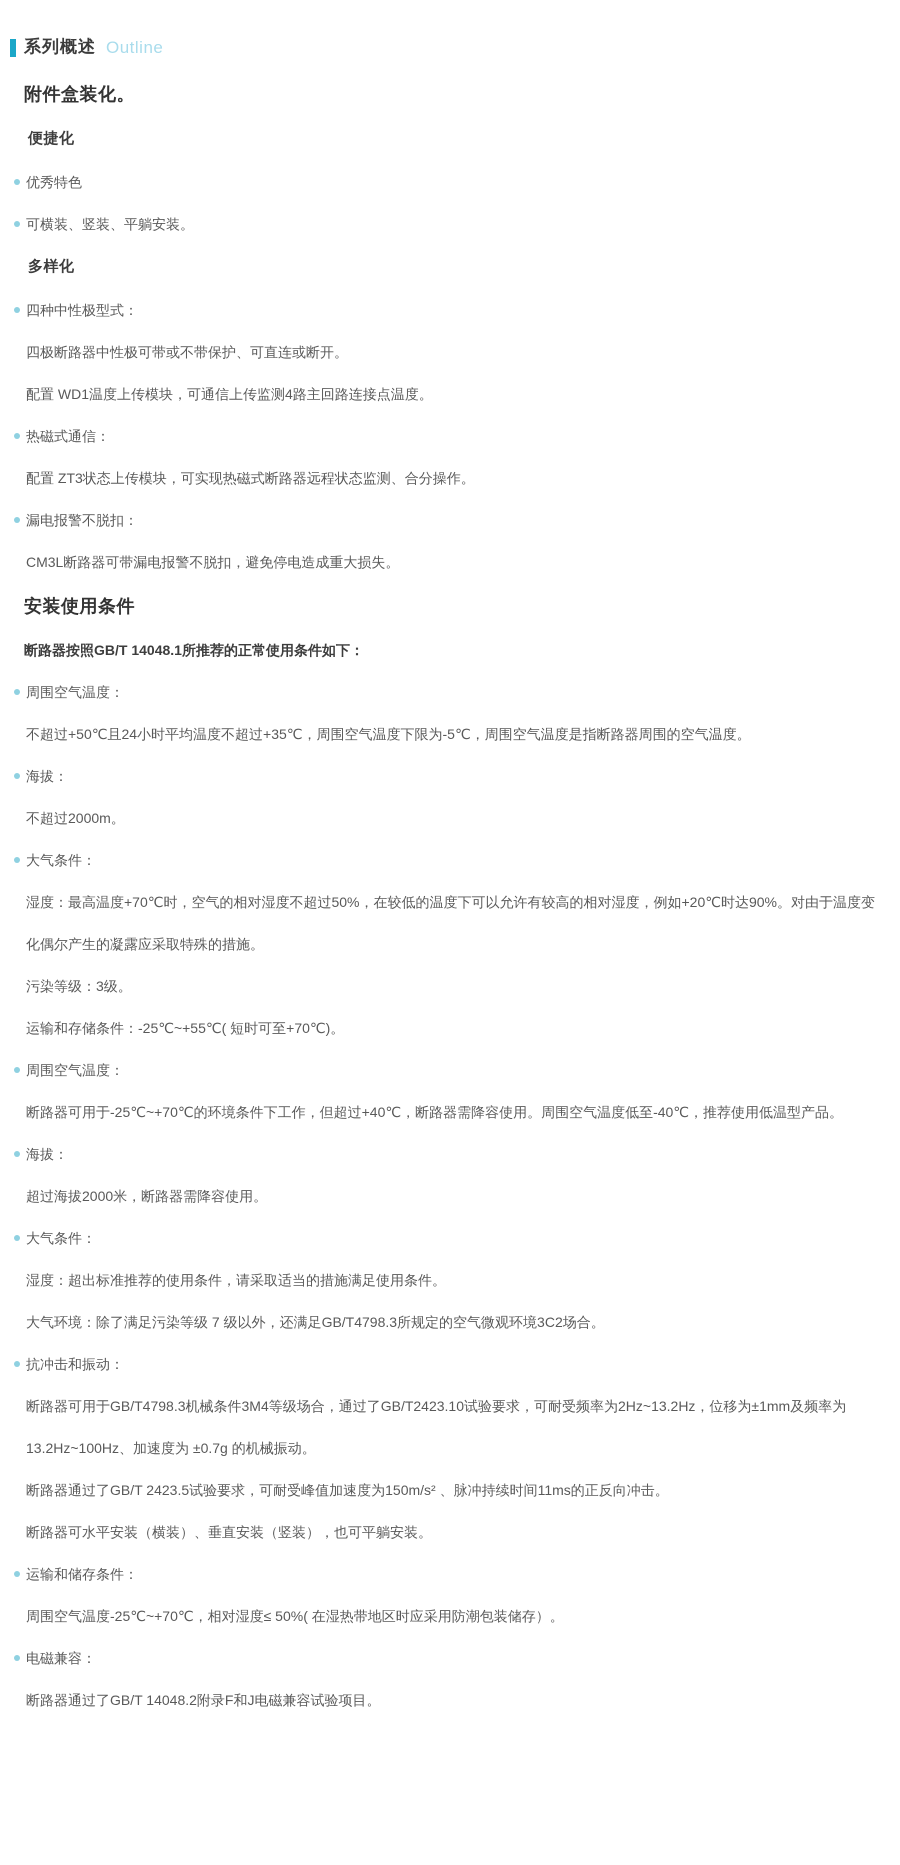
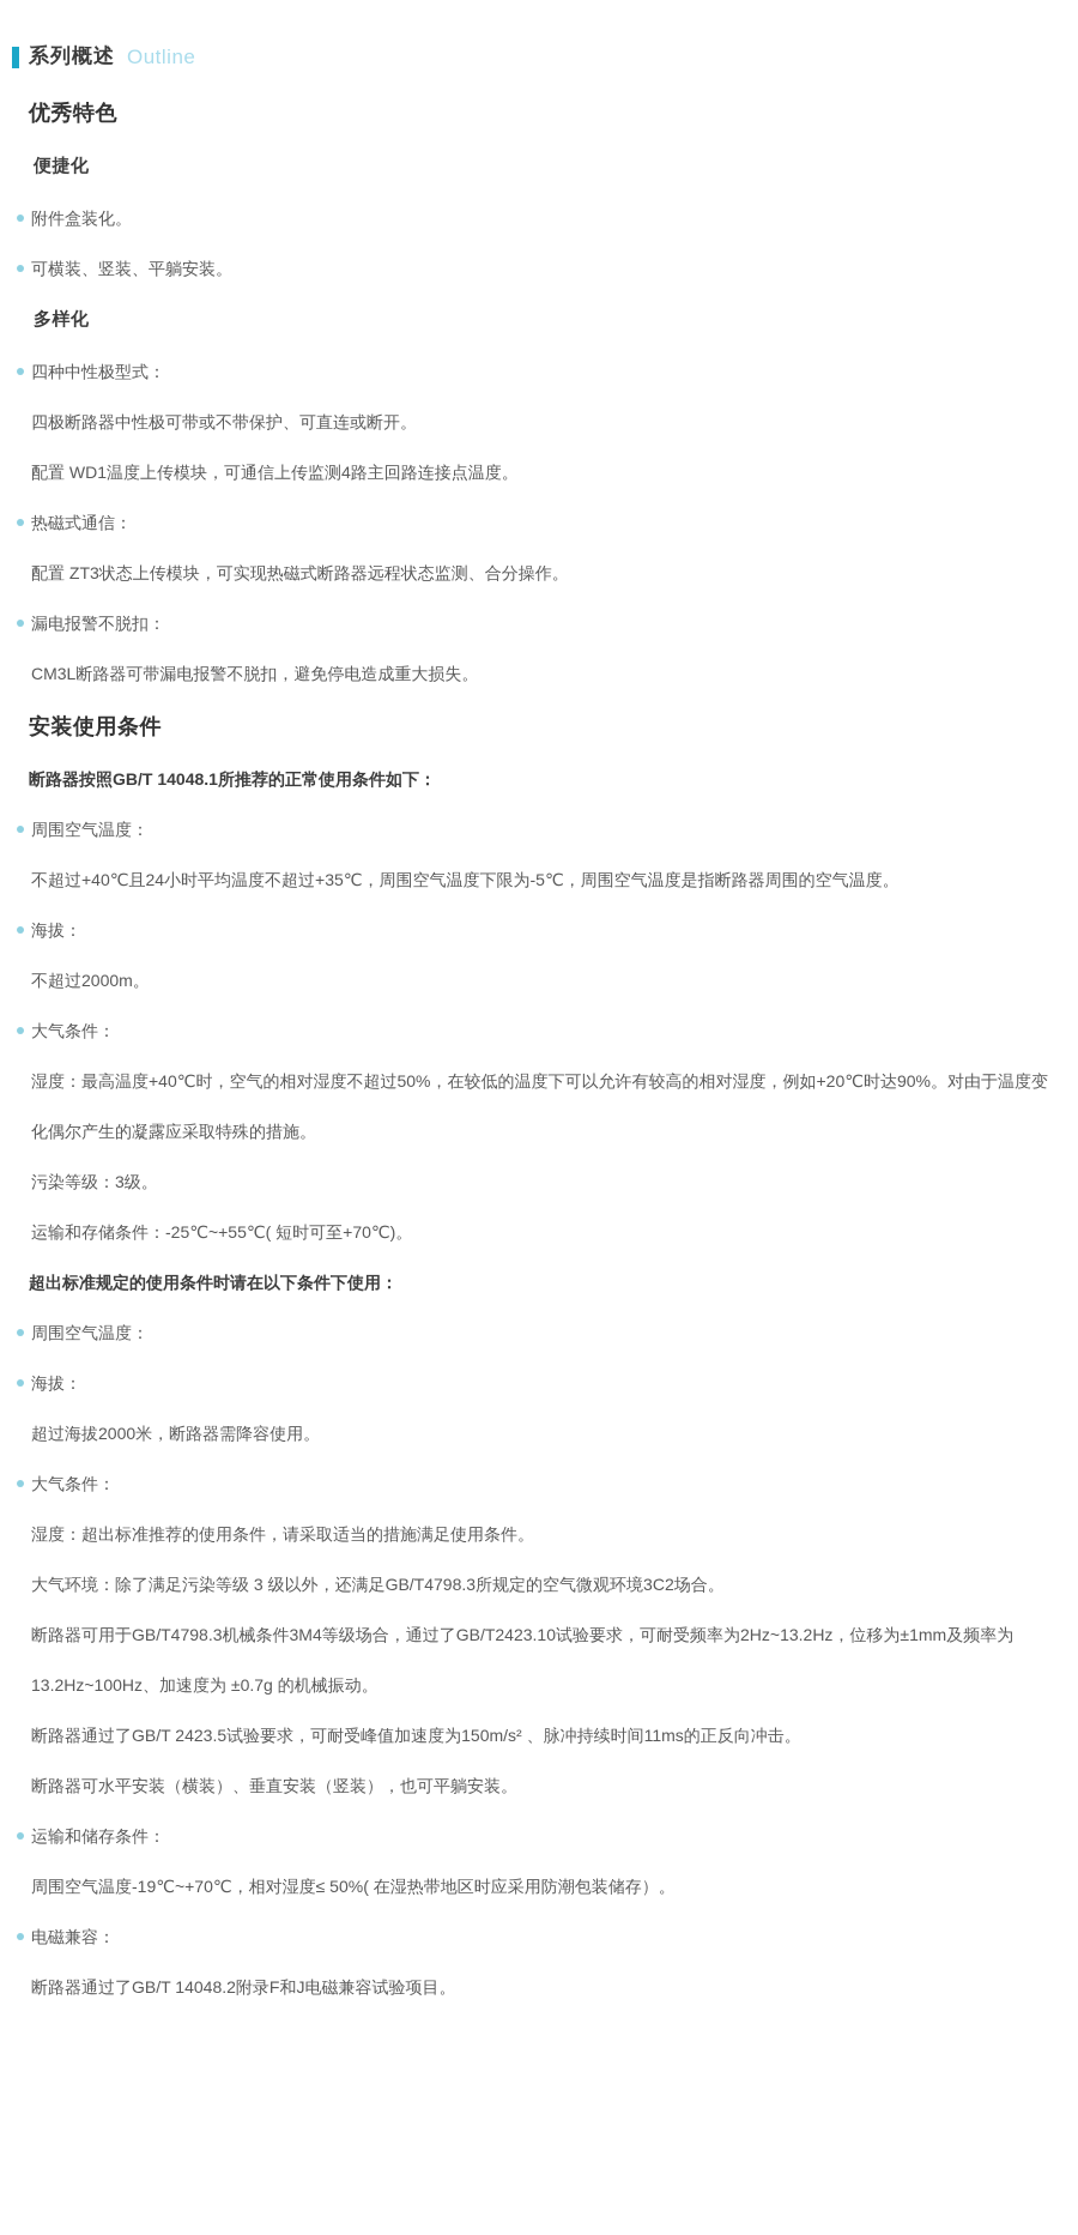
  系列概述
  Outline
- 附件盒装化。
+ 优秀特色
  便捷化
- 优秀特色
+ 附件盒装化。
  可横装、竖装、平躺安装。
  多样化
  四种中性极型式：
  四极断路器中性极可带或不带保护、可直连或断开。
  配置 WD1温度上传模块，可通信上传监测4路主回路连接点温度。
  热磁式通信：
  配置 ZT3状态上传模块，可实现热磁式断路器远程状态监测、合分操作。
  漏电报警不脱扣：
  CM3L断路器可带漏电报警不脱扣，避免停电造成重大损失。
  安装使用条件
  断路器按照GB/T 14048.1所推荐的正常使用条件如下：
  周围空气温度：
- 不超过+50℃且24小时平均温度不超过+35℃，周围空气温度下限为-5℃，周围空气温度是指断路器周围的空气温度。
+ 不超过+40℃且24小时平均温度不超过+35℃，周围空气温度下限为-5℃，周围空气温度是指断路器周围的空气温度。
  海拔：
  不超过2000m。
  大气条件：
- 湿度：最高温度+70℃时，空气的相对湿度不超过50%，在较低的温度下可以允许有较高的相对湿度，例如+20℃时达90%。对由于温度变化偶尔产生的凝露应采取特殊的措施。
+ 湿度：最高温度+40℃时，空气的相对湿度不超过50%，在较低的温度下可以允许有较高的相对湿度，例如+20℃时达90%。对由于温度变化偶尔产生的凝露应采取特殊的措施。
  污染等级：3级。
  运输和存储条件：-25℃~+55℃( 短时可至+70℃)。
+ 超出标准规定的使用条件时请在以下条件下使用：
  周围空气温度：
- 断路器可用于-25℃~+70℃的环境条件下工作，但超过+40℃，断路器需降容使用。周围空气温度低至-40℃，推荐使用低温型产品。
  海拔：
  超过海拔2000米，断路器需降容使用。
  大气条件：
  湿度：超出标准推荐的使用条件，请采取适当的措施满足使用条件。
- 大气环境：除了满足污染等级 7 级以外，还满足GB/T4798.3所规定的空气微观环境3C2场合。
+ 大气环境：除了满足污染等级 3 级以外，还满足GB/T4798.3所规定的空气微观环境3C2场合。
- 抗冲击和振动：
  断路器可用于GB/T4798.3机械条件3M4等级场合，通过了GB/T2423.10试验要求，可耐受频率为2Hz~13.2Hz，位移为±1mm及频率为13.2Hz~100Hz、加速度为 ±0.7g 的机械振动。
  断路器通过了GB/T 2423.5试验要求，可耐受峰值加速度为150m/s² 、脉冲持续时间11ms的正反向冲击。
  断路器可水平安装（横装）、垂直安装（竖装），也可平躺安装。
  运输和储存条件：
- 周围空气温度-25℃~+70℃，相对湿度≤ 50%( 在湿热带地区时应采用防潮包装储存）。
+ 周围空气温度-19℃~+70℃，相对湿度≤ 50%( 在湿热带地区时应采用防潮包装储存）。
  电磁兼容：
  断路器通过了GB/T 14048.2附录F和J电磁兼容试验项目。
